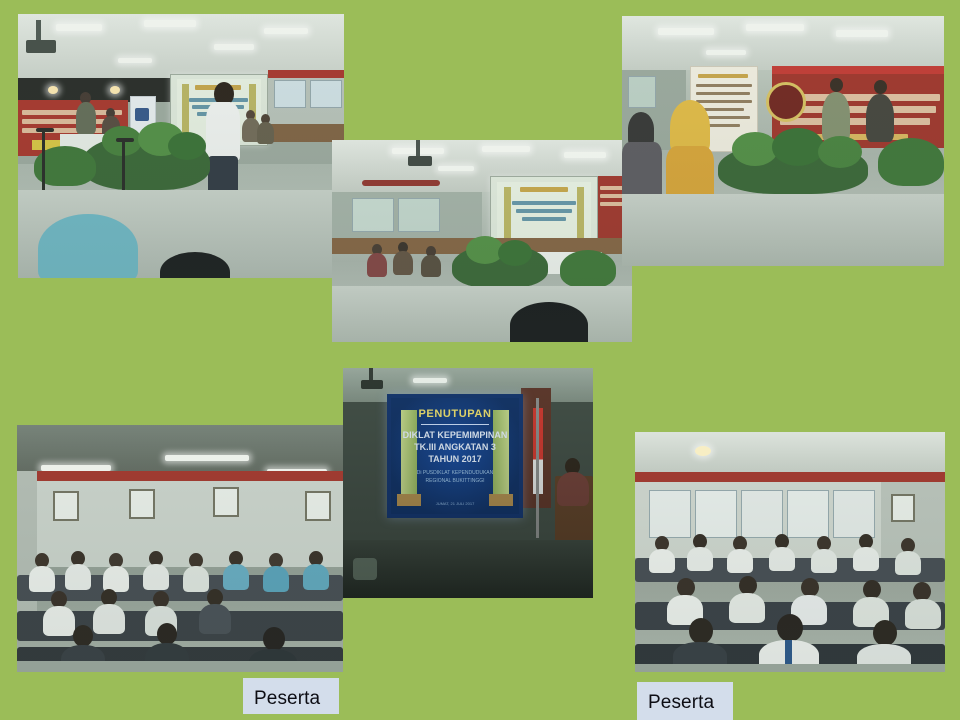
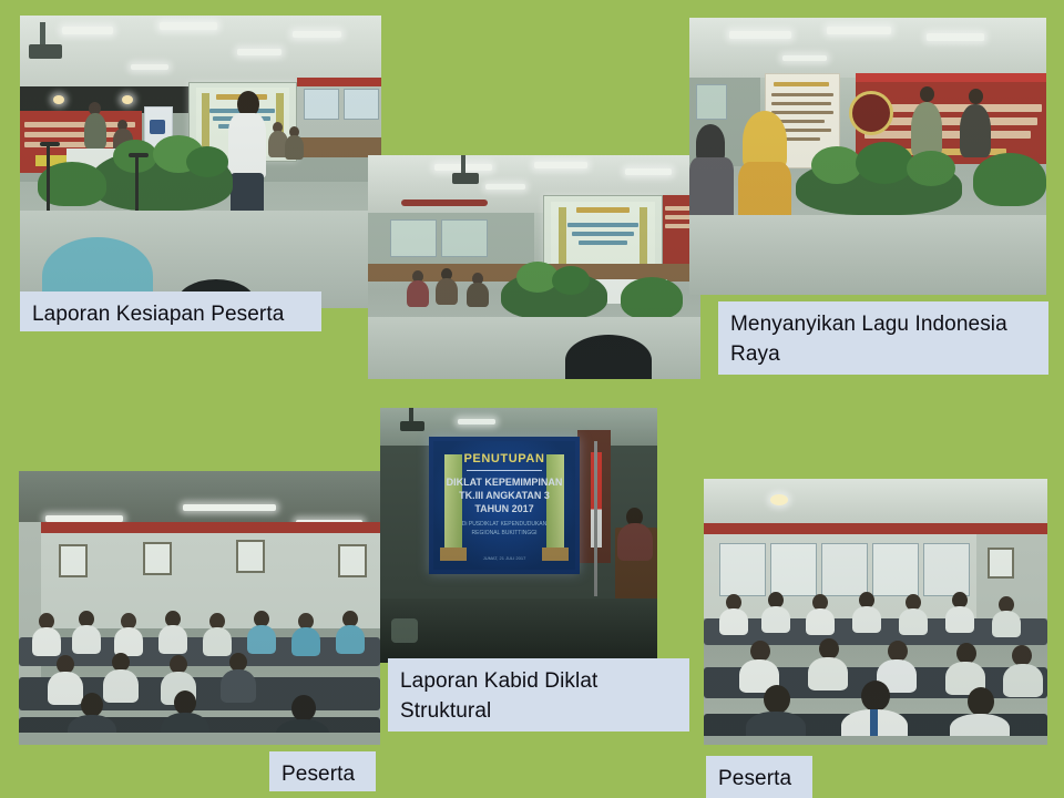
+ Laporan Kesiapan Peserta
+ Menyanyikan Lagu Indonesia
+ Raya
+ Laporan Kabid Diklat
+ Struktural
  Peserta
  Peserta
